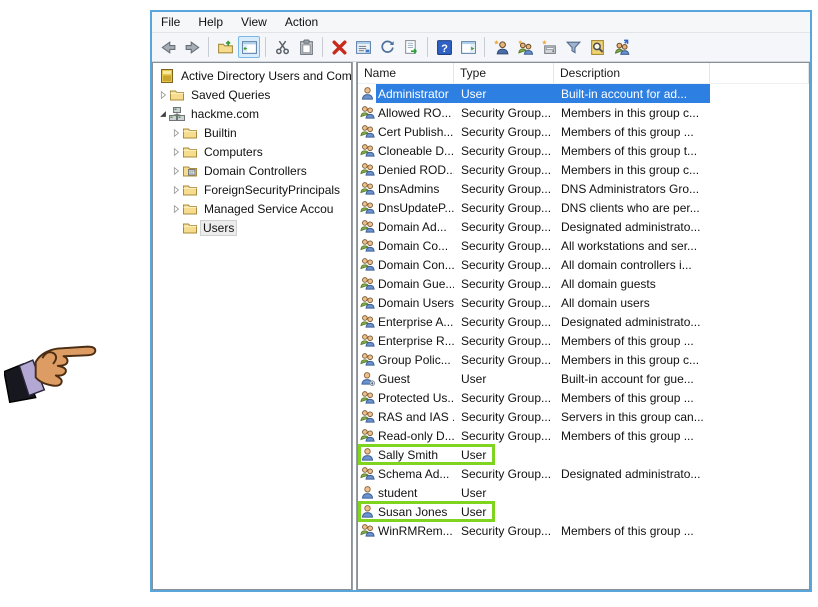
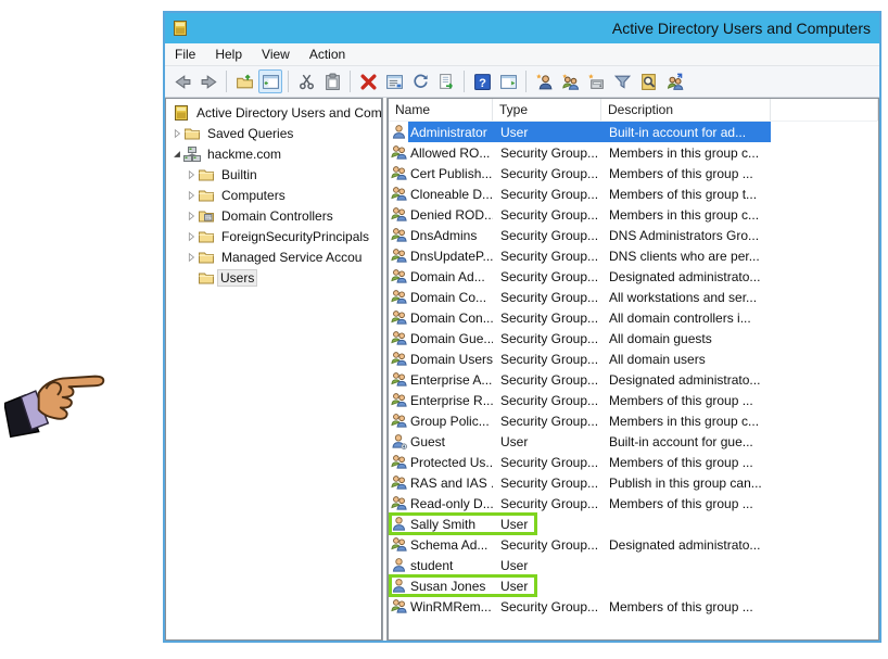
+ Active Directory Users and Computers
  File
  Help
  View
  Action
  ?
  Active Directory Users and Com
  Saved Queries
  hackme.com
  Builtin
  Computers
  Domain Controllers
  ForeignSecurityPrincipals
  Managed Service Accou
  Users
  Name
  Type
  Description
  Administrator
  User
  Built-in account for ad...
  Allowed RO...
  Security Group...
  Members in this group c...
  Cert Publish...
  Security Group...
  Members of this group ...
  Cloneable D...
  Security Group...
  Members of this group t...
  Denied ROD..
  Security Group...
  Members in this group c...
  DnsAdmins
  Security Group...
  DNS Administrators Gro...
  DnsUpdateP...
  Security Group...
  DNS clients who are per...
  Domain Ad...
  Security Group...
  Designated administrato...
  Domain Co...
  Security Group...
  All workstations and ser...
  Domain Con...
  Security Group...
  All domain controllers i...
  Domain Gue...
  Security Group...
  All domain guests
  Domain Users
  Security Group...
  All domain users
  Enterprise A...
  Security Group...
  Designated administrato...
  Enterprise R...
  Security Group...
  Members of this group ...
  Group Polic...
  Security Group...
  Members in this group c...
  Guest
  User
  Built-in account for gue...
  Protected Us..
  Security Group...
  Members of this group ...
  RAS and IAS .
  Security Group...
- Servers in this group can...
+ Publish in this group can...
  Read-only D...
  Security Group...
  Members of this group ...
  Sally Smith
  User
  Schema Ad...
  Security Group...
  Designated administrato...
  student
  User
  Susan Jones
  User
  WinRMRem...
  Security Group...
  Members of this group ...
